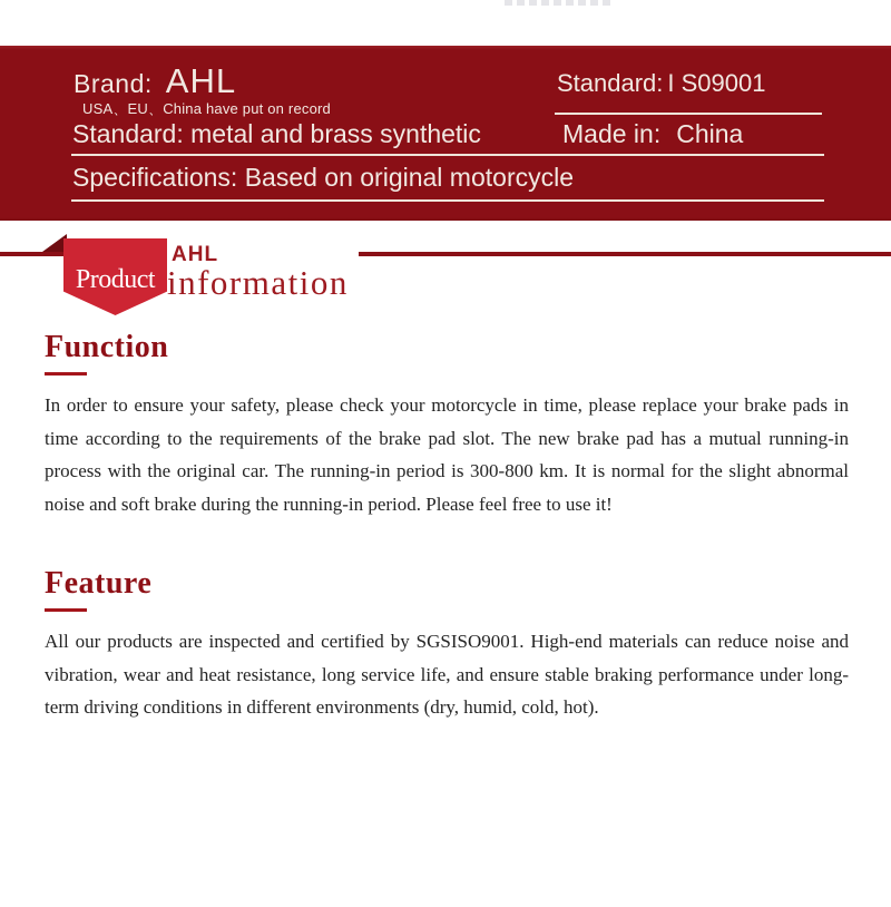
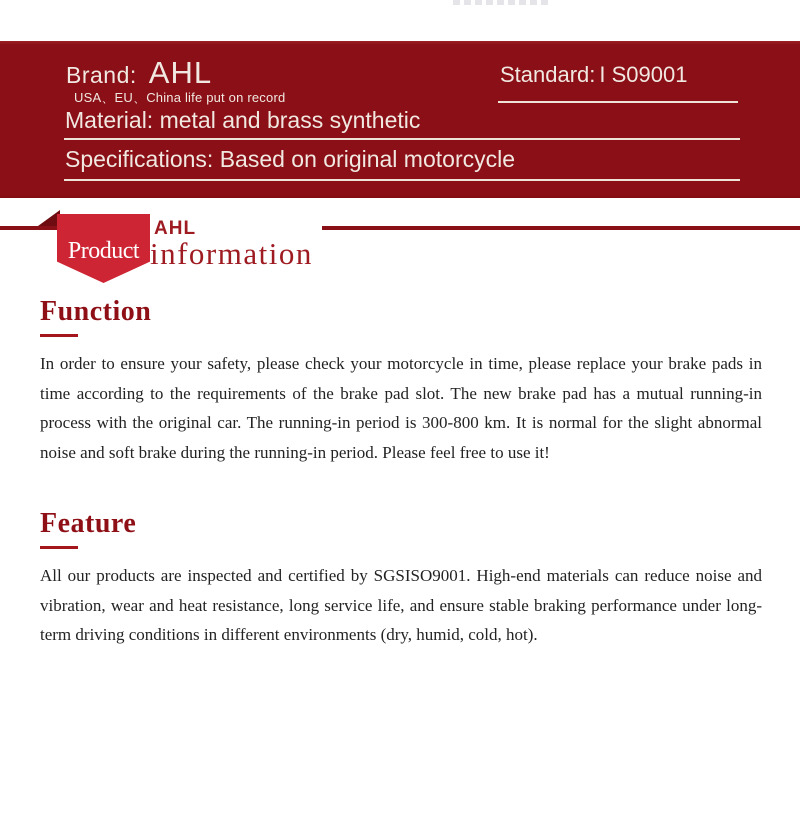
  Brand:
  AHL
- USA、EU、China have put on record
+ USA、EU、China life put on record
  Standard: I S09001
- Standard: metal and brass synthetic
+ Material: metal and brass synthetic
- Made in: China
  Specifications: Based on original motorcycle
  Product
  AHL
  information
  Function
  In order to ensure your safety, please check your motorcycle in time, please replace your brake pads in time according to the requirements of the brake pad slot. The new brake pad has a mutual running-in process with the original car. The running-in period is 300-800 km. It is normal for the slight abnormal noise and soft brake during the running-in period. Please feel free to use it!
  Feature
  All our products are inspected and certified by SGSISO9001. High-end materials can reduce noise and vibration, wear and heat resistance, long service life, and ensure stable braking performance under long-term driving conditions in different environments (dry, humid, cold, hot).
